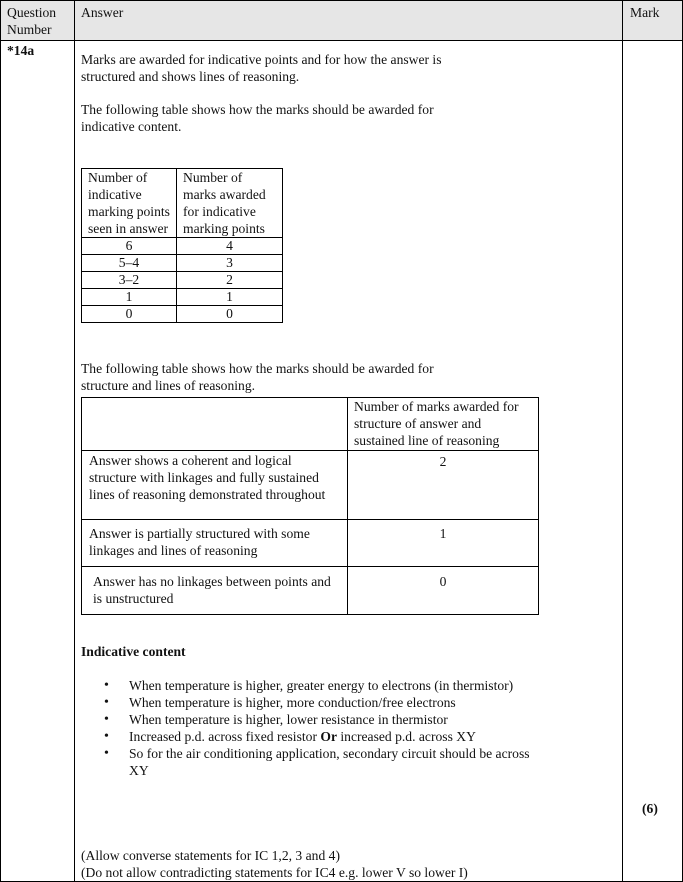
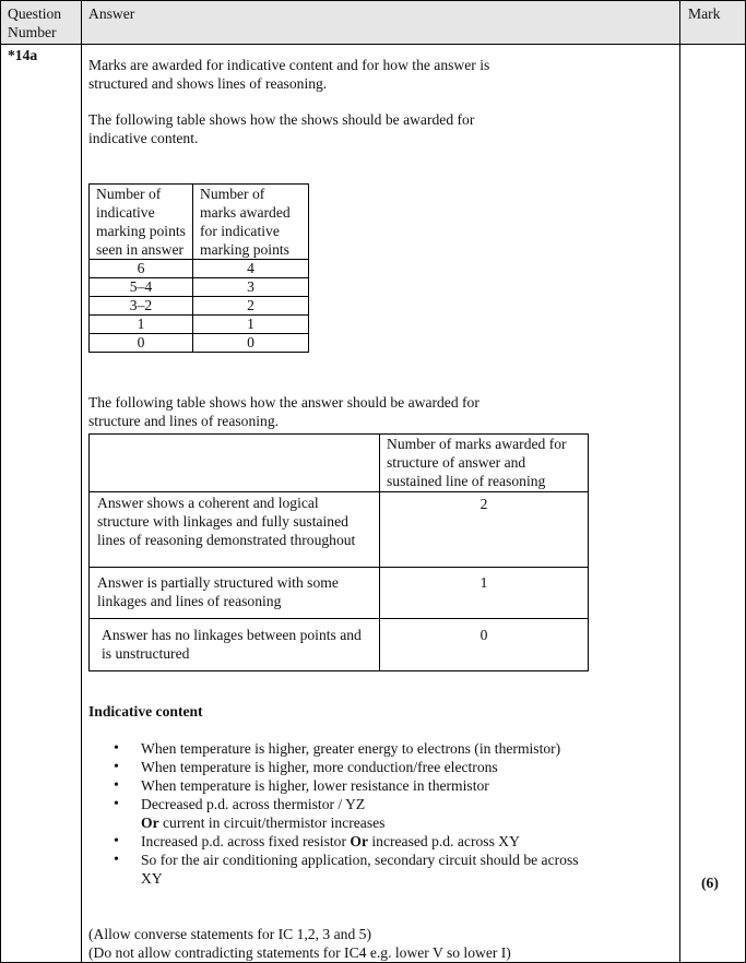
  Question Number
  Answer
  Mark
  *14a
- Marks are awarded for indicative points and for how the answer is structured and shows lines of reasoning.
+ Marks are awarded for indicative content and for how the answer is structured and shows lines of reasoning.
- The following table shows how the marks should be awarded for indicative content.
+ The following table shows how the shows should be awarded for indicative content.
  Number of indicative marking points seen in answer	Number of marks awarded for indicative marking points
  6	4
  5–4	3
  3–2	2
  1	1
  0	0
- The following table shows how the marks should be awarded for structure and lines of reasoning.
+ The following table shows how the answer should be awarded for structure and lines of reasoning.
  	Number of marks awarded for structure of answer and sustained line of reasoning
  Answer shows a coherent and logical structure with linkages and fully sustained lines of reasoning demonstrated throughout	2
  Answer is partially structured with some linkages and lines of reasoning	1
  Answer has no linkages between points and is unstructured	0
  Indicative content
  When temperature is higher, greater energy to electrons (in thermistor)
  When temperature is higher, more conduction/free electrons
  When temperature is higher, lower resistance in thermistor
+ Decreased p.d. across thermistor / YZ
+ Or current in circuit/thermistor increases
  Increased p.d. across fixed resistor Or increased p.d. across XY
  So for the air conditioning application, secondary circuit should be across XY
- (Allow converse statements for IC 1,2, 3 and 4)
+ (Allow converse statements for IC 1,2, 3 and 5)
  (Do not allow contradicting statements for IC4 e.g. lower V so lower I)
  (6)
